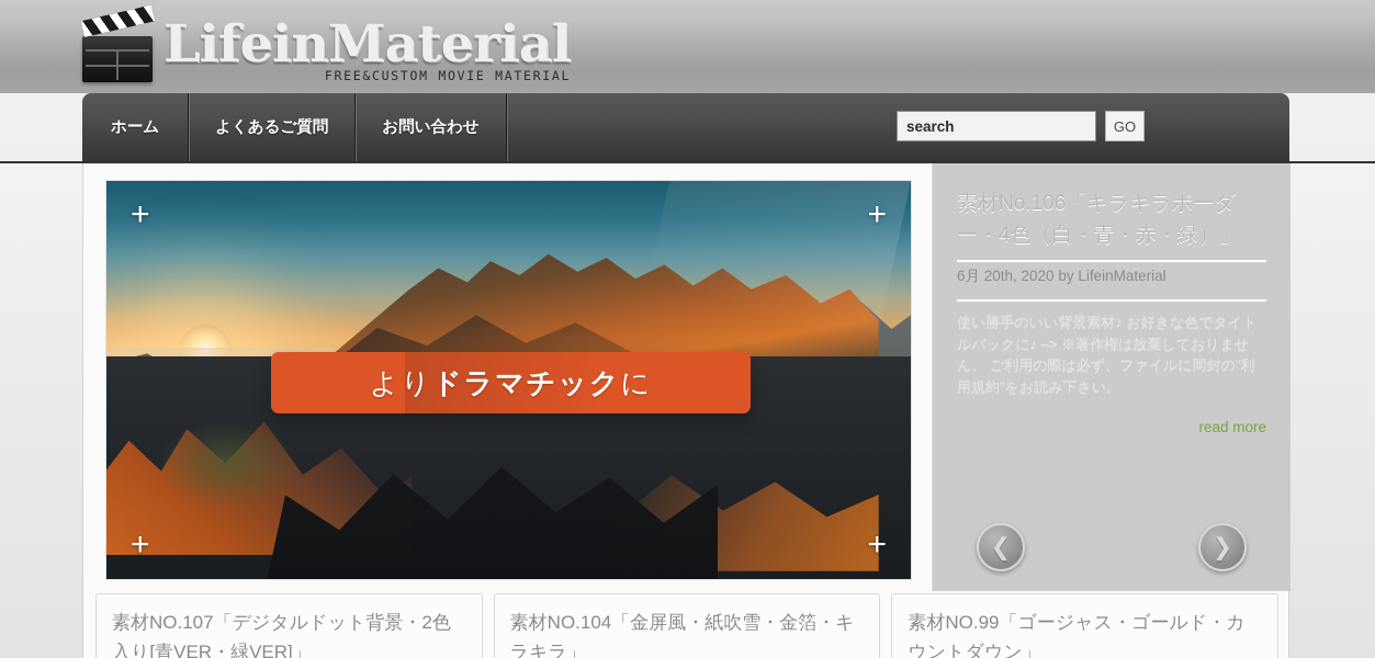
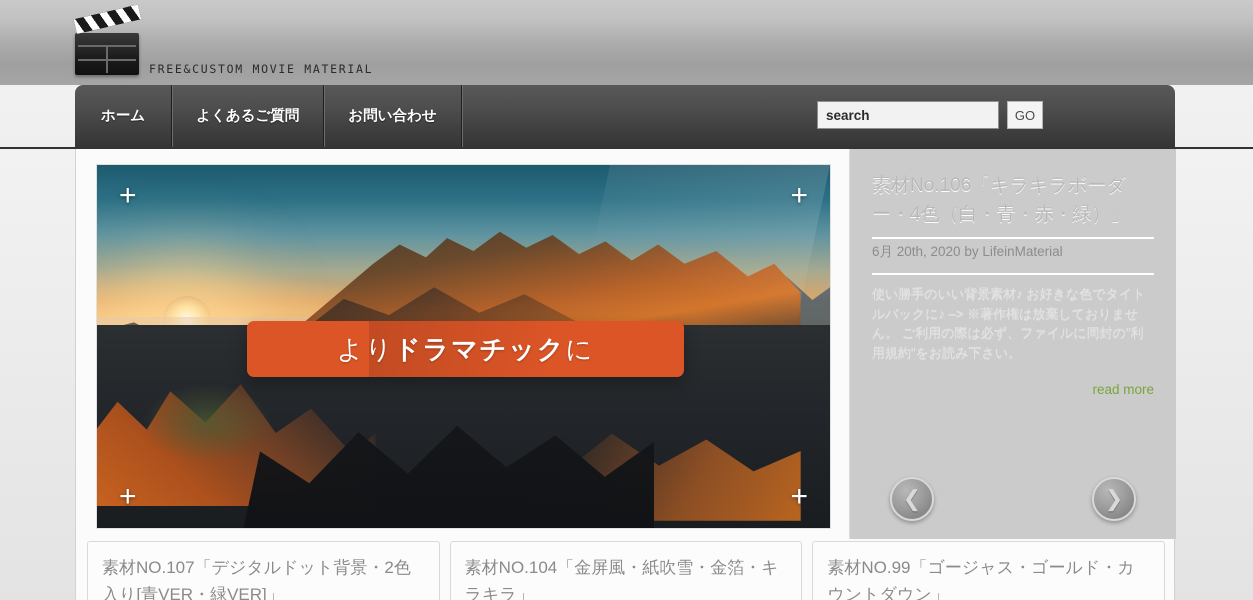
- LifeinMaterial
  FREE&CUSTOM MOVIE MATERIAL
  ホーム
  よくあるご質問
  お問い合わせ
  search
  GO
  +
  +
  +
  +
  よりドラマチックに
  素材No.106「キラキラボーダー・4色（白・青・赤・緑）」
  6月 20th, 2020 by LifeinMaterial
  使い勝手のいい背景素材♪ お好きな色でタイトルバックに♪ –> ※著作権は放棄しておりません。 ご利用の際は必ず、ファイルに同封の"利用規約"をお読み下さい。
  read more
  ❮
  ❯
  素材NO.107「デジタルドット背景・2色入り[青VER・緑VER]」
  素材NO.104「金屏風・紙吹雪・金箔・キラキラ」
  素材NO.99「ゴージャス・ゴールド・カウントダウン」
